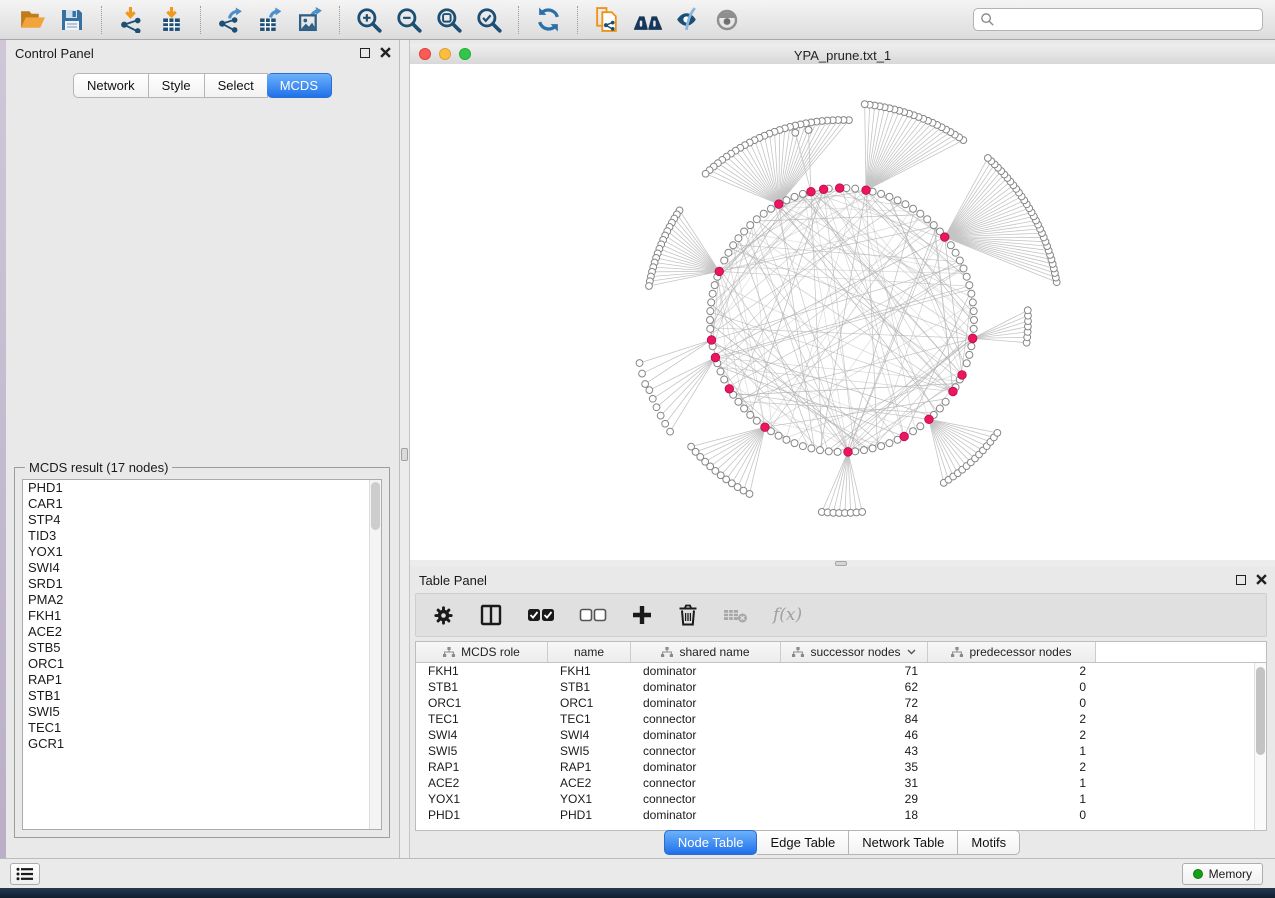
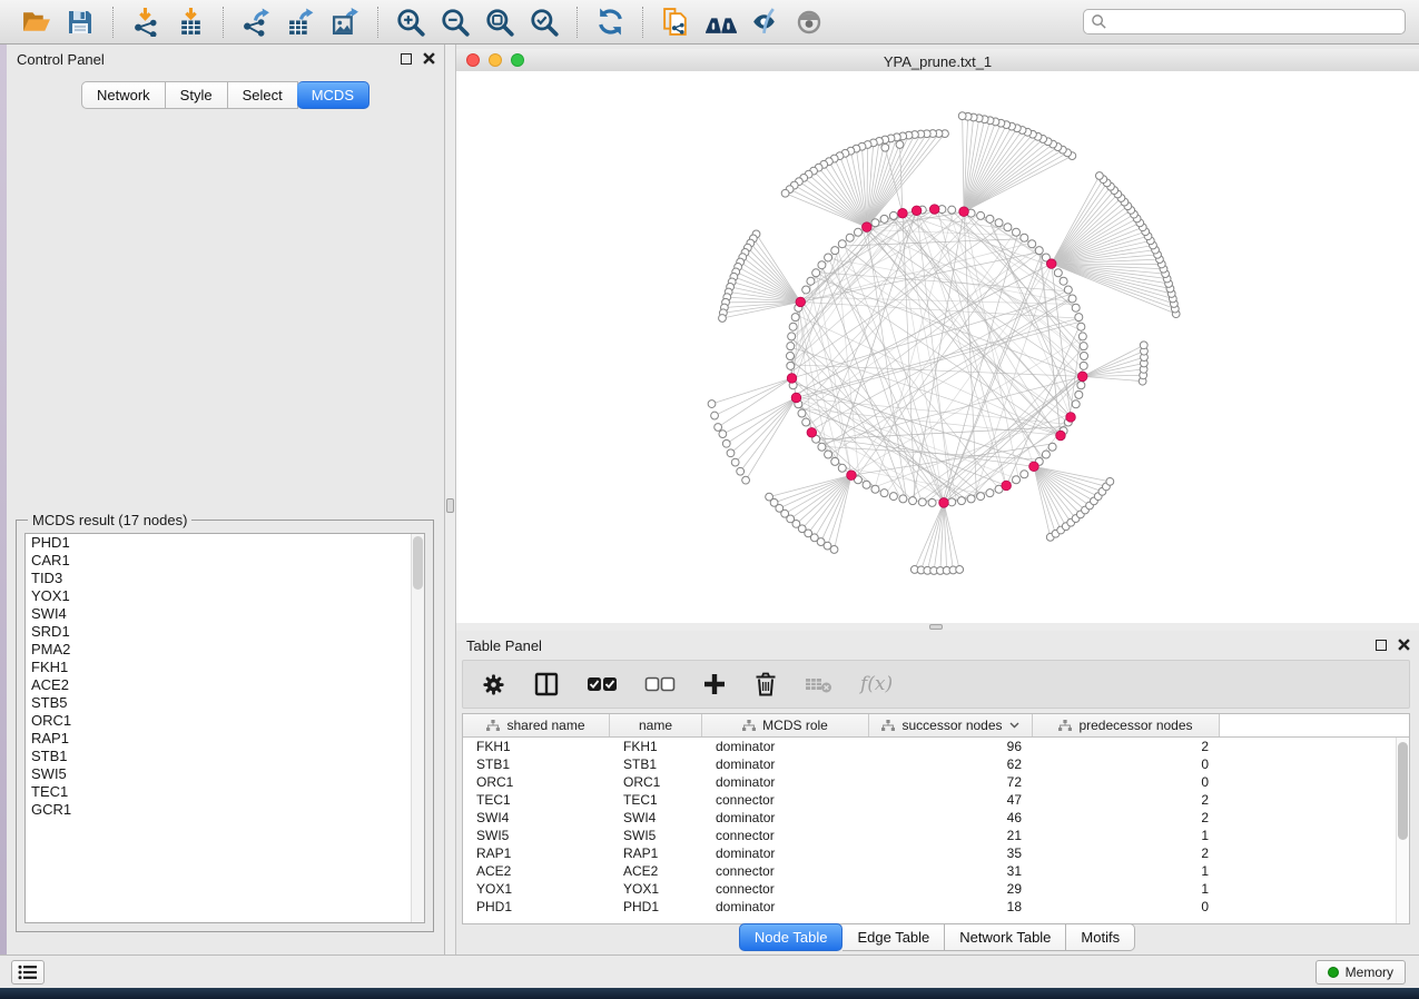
  Control Panel
  Network
  Style
  Select
  MCDS
  MCDS result (17 nodes)
  PHD1
  CAR1
- STP4
  TID3
  YOX1
  SWI4
  SRD1
  PMA2
  FKH1
  ACE2
  STB5
  ORC1
  RAP1
  STB1
  SWI5
  TEC1
  GCR1
  YPA_prune.txt_1
  Table Panel
  f(x)
- MCDS role
+ shared name
  name
- shared name
+ MCDS role
  successor nodes
  predecessor nodes
  FKH1
  FKH1
  dominator
- 71
+ 96
  2
  STB1
  STB1
  dominator
  62
  0
  ORC1
  ORC1
  dominator
  72
  0
  TEC1
  TEC1
  connector
- 84
+ 47
  2
  SWI4
  SWI4
  dominator
  46
  2
  SWI5
  SWI5
  connector
- 43
+ 21
  1
  RAP1
  RAP1
  dominator
  35
  2
  ACE2
  ACE2
  connector
  31
  1
  YOX1
  YOX1
  connector
  29
  1
  PHD1
  PHD1
  dominator
  18
  0
  Node Table
  Edge Table
  Network Table
  Motifs
  Memory
